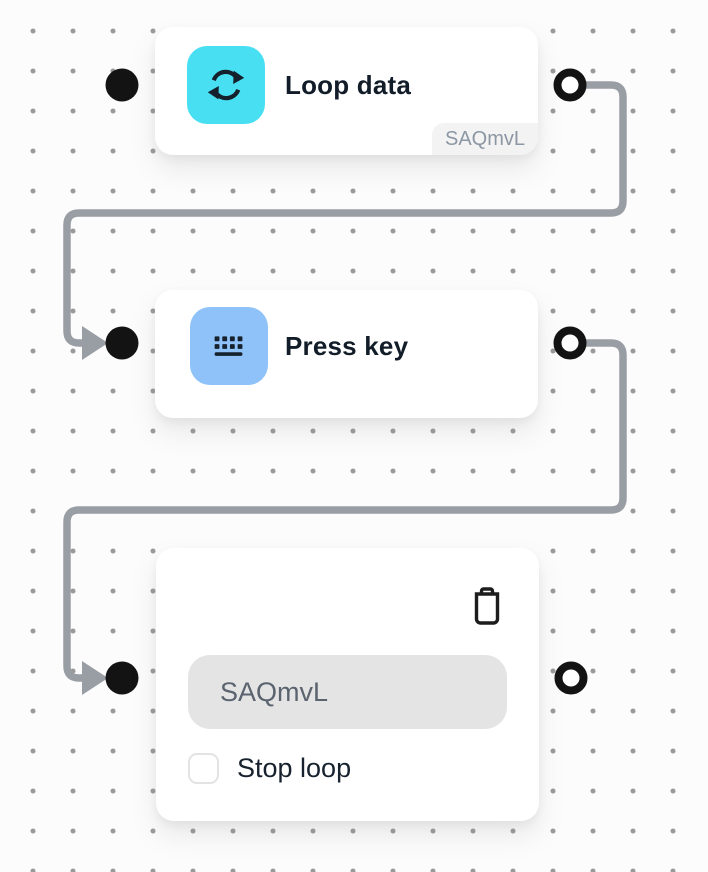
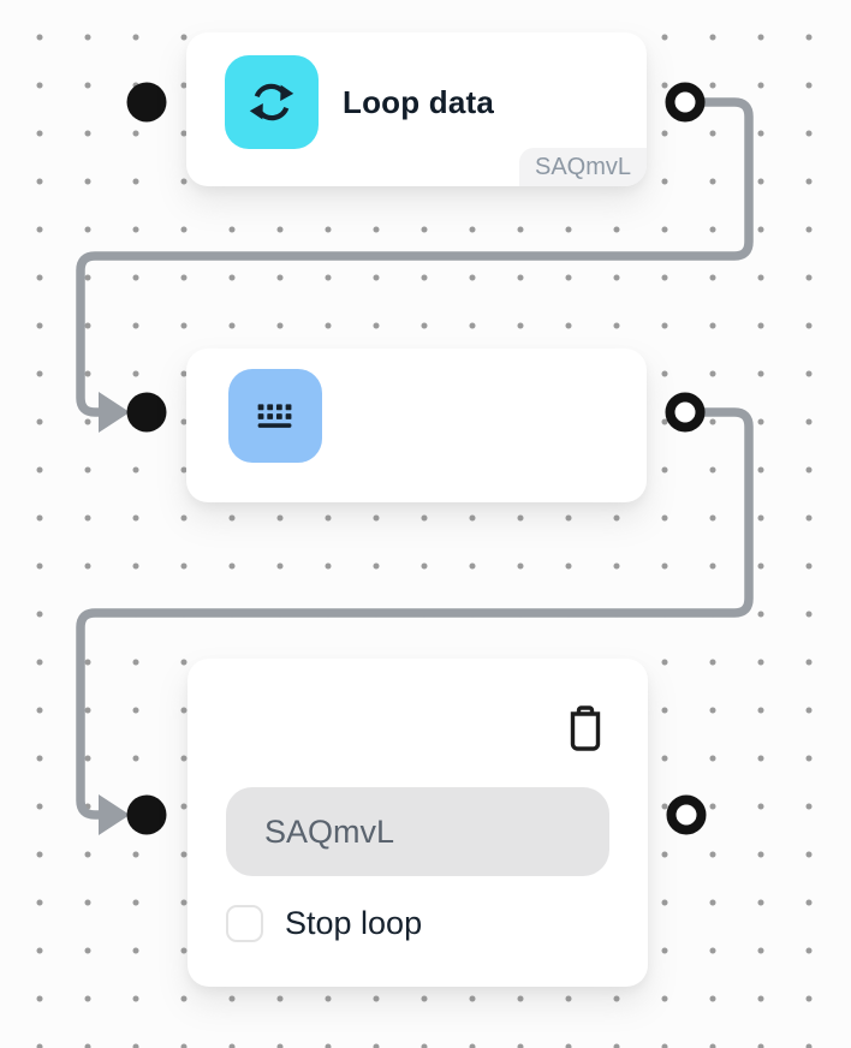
  Loop data
  SAQmvL
- Press key
  SAQmvL
  Stop loop
